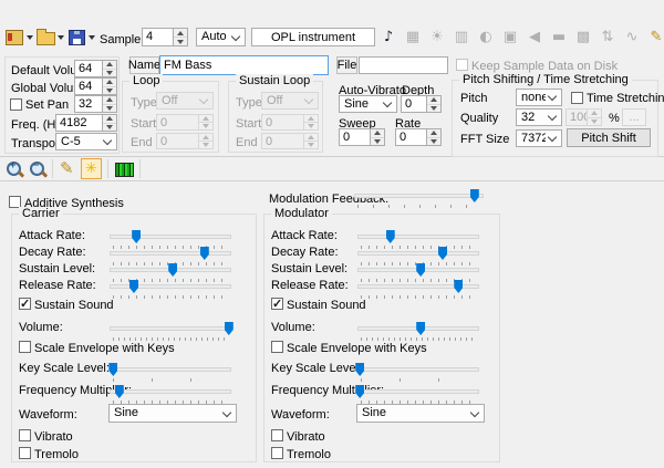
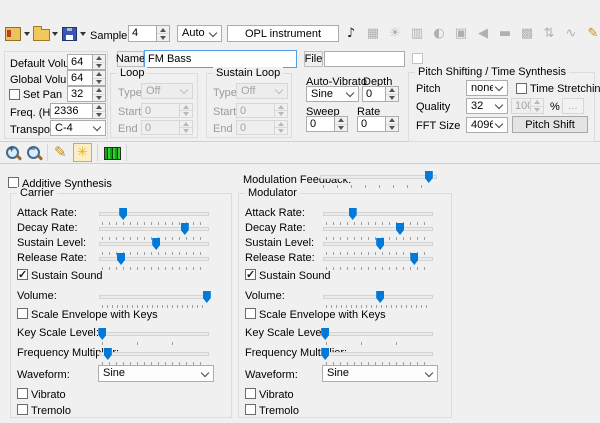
  Sample
  4
  Auto
  OPL instrument
  ♪
  ▦
  ☀
  ▥
  ◐
  ▣
  ◀
  ▬
  ▩
  ⇅
  ∿
  ✎
  Default Vol
  64
  Global Volu
  64
  Set Pan
  32
  Freq. (H
- 4182
+ 2336
  Transpo
- C-5
+ C-4
  Name
  FM Bass
  File
- Keep Sample Data on Disk
  Loop
  Type
  Off
  Start
  0
  End
  0
  Sustain Loop
  Type
  Off
  Start
  0
  End
  0
  Auto-Vibrato
  Sine
  Depth
  0
  Sweep
  0
  Rate
  0
- Pitch Shifting / Time Stretching
+ Pitch Shifting / Time Synthesis
  Pitch
  none
  Time Stretchin
  Quality
  32
  %
  ...
  FFT Size
- 7372
+ 4096
  Pitch Shift
  +
  −
  ✎
  ✳
  Additive Synthesis
  Modulation Feedback:
  Carrier
  Attack Rate:
  Decay Rate:
  Sustain Level:
  Release Rate:
  Sustain Sound
  Volume:
  Scale Envelope with Keys
  Key Scale Level:
  Frequency Multi
  Waveform:
  Sine
  Vibrato
  Tremolo
  Modulator
  Attack Rate:
  Decay Rate:
  Sustain Level:
  Release Rate:
  Sustain Sound
  Volume:
  Scale Envelope with Keys
  Key Scale Leve
  Waveform:
  Sine
  Vibrato
  Tremolo
